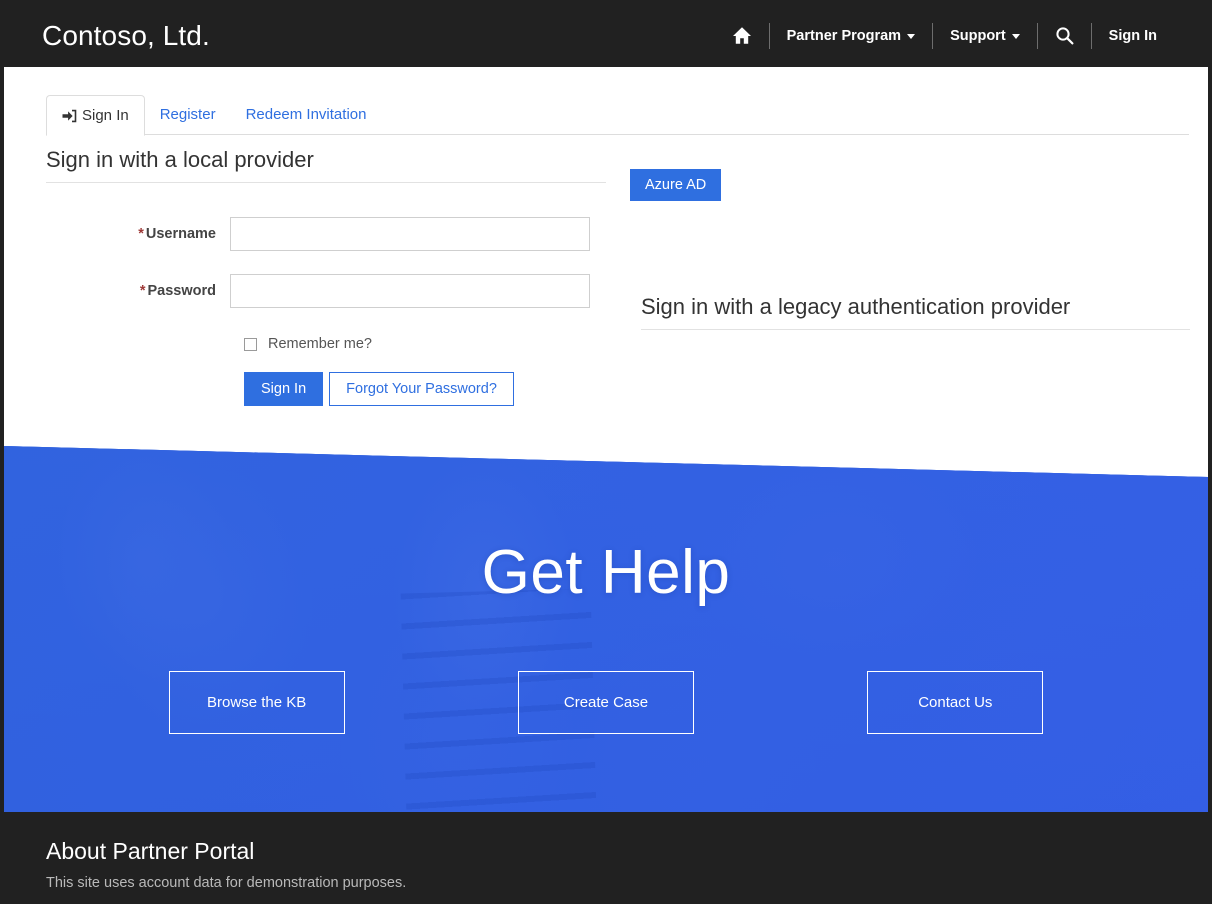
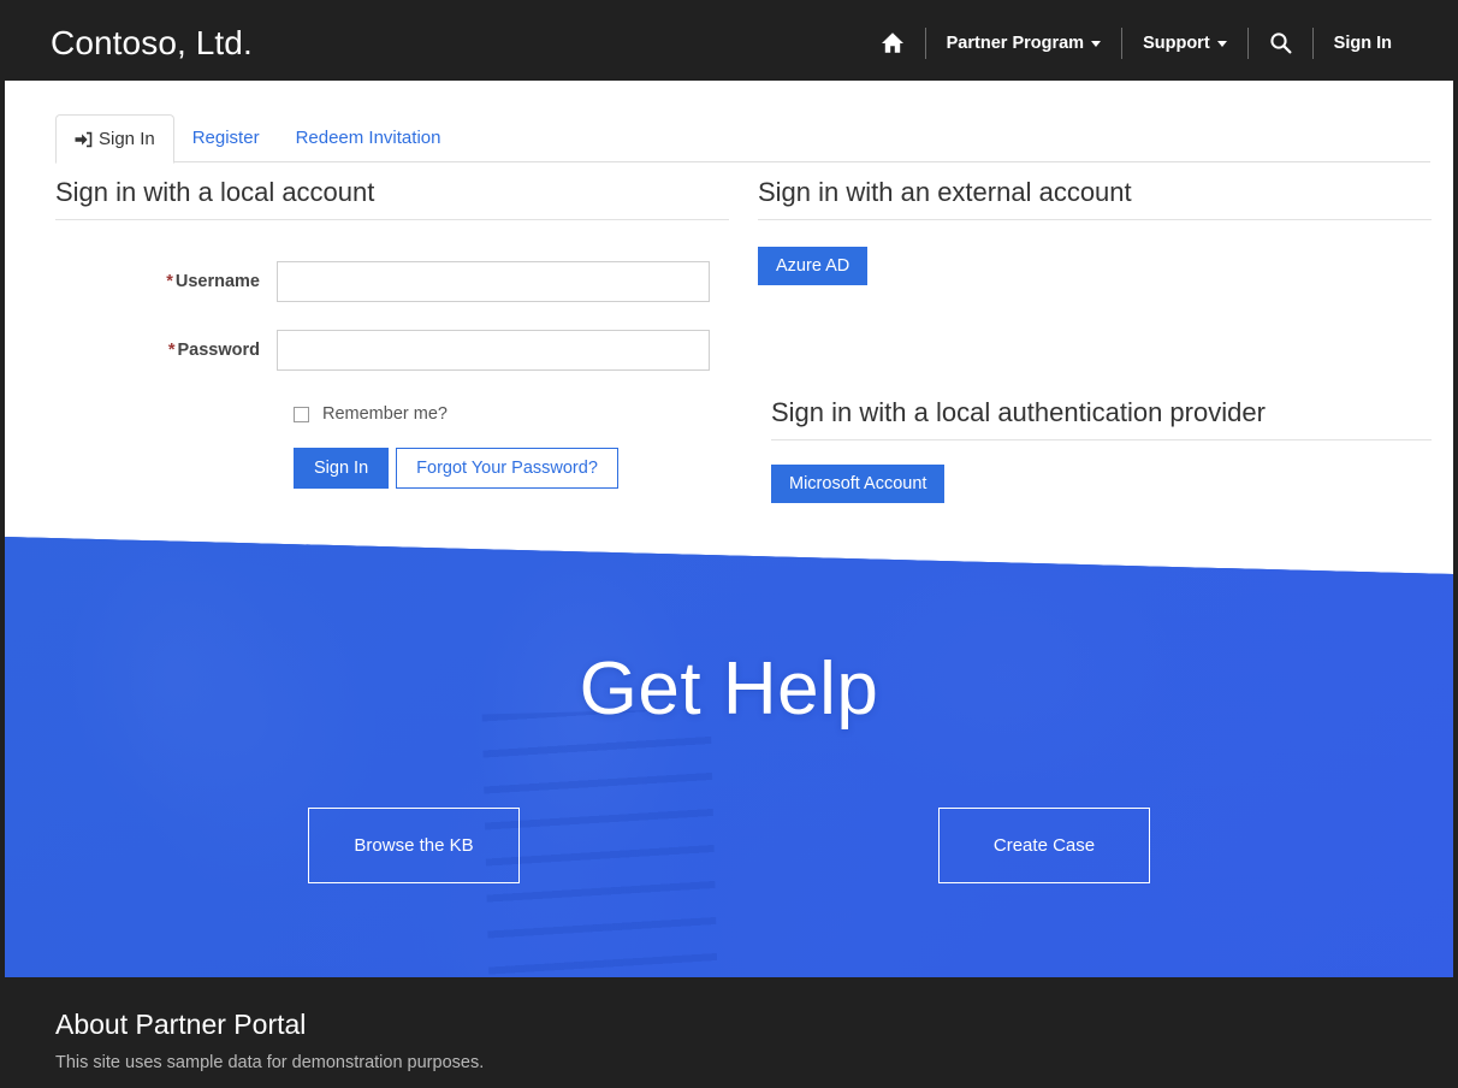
  Contoso, Ltd.
  Partner Program
  Support
  Sign In
  Sign In
  Register
  Redeem Invitation
- Sign in with a local provider
+ Sign in with a local account
  * Username
  * Password
  Remember me?
  Sign In
  Forgot Your Password?
+ Sign in with an external account
  Azure AD
- Sign in with a legacy authentication provider
+ Sign in with a local authentication provider
+ Microsoft Account
  Get Help
  Browse the KB
  Create Case
- Contact Us
  About Partner Portal
- This site uses account data for demonstration purposes.
+ This site uses sample data for demonstration purposes.
